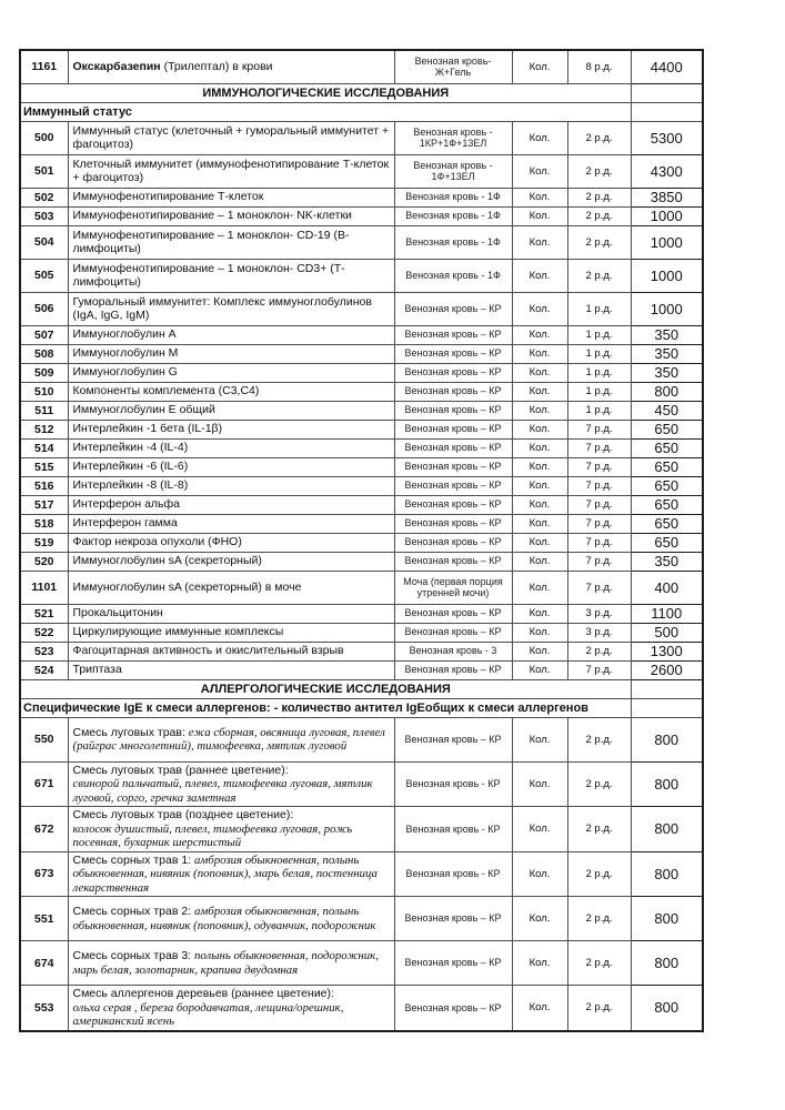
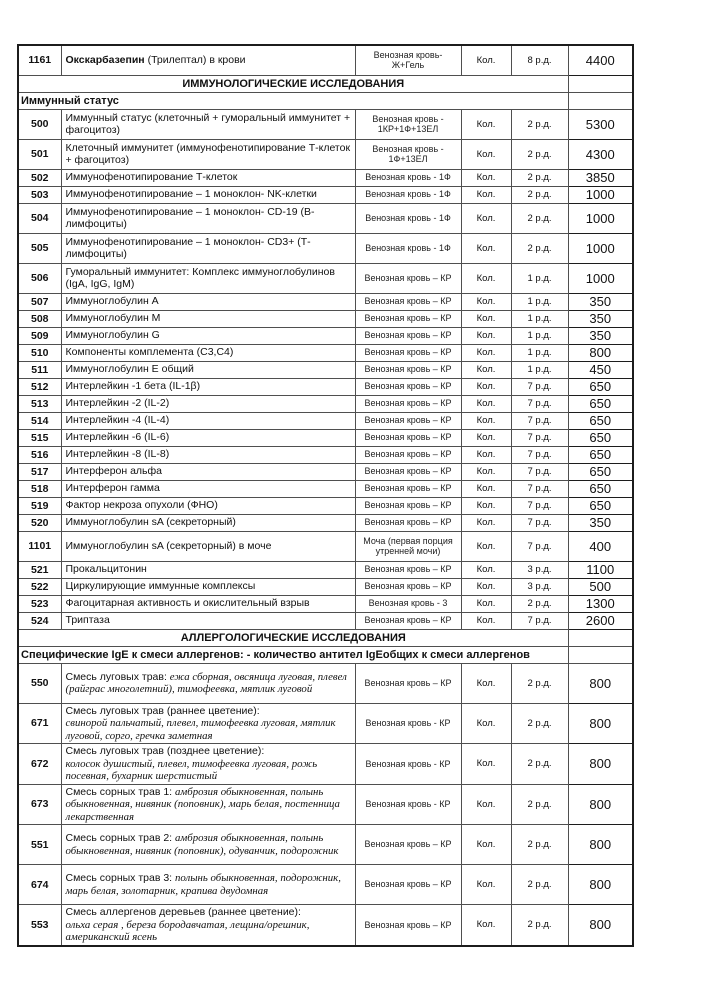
  1161	Окскарбазепин (Трилептал) в крови	Венозная кровь- Ж+Гель	Кол.	8 р.д.	4400
  ИММУНОЛОГИЧЕСКИЕ ИССЛЕДОВАНИЯ
  Иммунный статус
  500	Иммунный статус (клеточный + гуморальный иммунитет + фагоцитоз)	Венозная кровь - 1КР+1Ф+13ЕЛ	Кол.	2 р.д.	5300
  501	Клеточный иммунитет (иммунофенотипирование Т-клеток + фагоцитоз)	Венозная кровь - 1Ф+13ЕЛ	Кол.	2 р.д.	4300
  502	Иммунофенотипирование Т-клеток	Венозная кровь - 1Ф	Кол.	2 р.д.	3850
  503	Иммунофенотипирование – 1 моноклон- NK-клетки	Венозная кровь - 1Ф	Кол.	2 р.д.	1000
  504	Иммунофенотипирование – 1 моноклон- CD-19 (В-лимфоциты)	Венозная кровь - 1Ф	Кол.	2 р.д.	1000
  505	Иммунофенотипирование – 1 моноклон- CD3+ (Т-лимфоциты)	Венозная кровь - 1Ф	Кол.	2 р.д.	1000
  506	Гуморальный иммунитет: Комплекс иммуноглобулинов (IgA, IgG, IgM)	Венозная кровь – КР	Кол.	1 р.д.	1000
  507	Иммуноглобулин А	Венозная кровь – КР	Кол.	1 р.д.	350
  508	Иммуноглобулин М	Венозная кровь – КР	Кол.	1 р.д.	350
  509	Иммуноглобулин G	Венозная кровь – КР	Кол.	1 р.д.	350
  510	Компоненты комплемента (С3,С4)	Венозная кровь – КР	Кол.	1 р.д.	800
  511	Иммуноглобулин Е общий	Венозная кровь – КР	Кол.	1 р.д.	450
  512	Интерлейкин -1 бета (IL-1β)	Венозная кровь – КР	Кол.	7 р.д.	650
+ 513	Интерлейкин -2 (IL-2)	Венозная кровь – КР	Кол.	7 р.д.	650
  514	Интерлейкин -4 (IL-4)	Венозная кровь – КР	Кол.	7 р.д.	650
  515	Интерлейкин -6 (IL-6)	Венозная кровь – КР	Кол.	7 р.д.	650
  516	Интерлейкин -8 (IL-8)	Венозная кровь – КР	Кол.	7 р.д.	650
  517	Интерферон альфа	Венозная кровь – КР	Кол.	7 р.д.	650
  518	Интерферон гамма	Венозная кровь – КР	Кол.	7 р.д.	650
  519	Фактор некроза опухоли (ФНО)	Венозная кровь – КР	Кол.	7 р.д.	650
  520	Иммуноглобулин sA (секреторный)	Венозная кровь – КР	Кол.	7 р.д.	350
  1101	Иммуноглобулин sA (секреторный) в моче	Моча (первая порция утренней мочи)	Кол.	7 р.д.	400
  521	Прокальцитонин	Венозная кровь – КР	Кол.	3 р.д.	1100
  522	Циркулирующие иммунные комплексы	Венозная кровь – КР	Кол.	3 р.д.	500
  523	Фагоцитарная активность и окислительный взрыв	Венозная кровь - 3	Кол.	2 р.д.	1300
  524	Триптаза	Венозная кровь – КР	Кол.	7 р.д.	2600
  АЛЛЕРГОЛОГИЧЕСКИЕ ИССЛЕДОВАНИЯ
  Специфические IgE к смеси аллергенов: - количество антител IgEобщих к смеси аллергенов
  550	Смесь луговых трав: ежа сборная, овсяница луговая, плевел (райграс многолетний), тимофеевка, мятлик луговой	Венозная кровь – КР	Кол.	2 р.д.	800
  671	Смесь луговых трав (раннее цветение):свинорой пальчатый, плевел, тимофеевка луговая, мятлик луговой, сорго, гречка заметная	Венозная кровь - КР	Кол.	2 р.д.	800
  672	Смесь луговых трав (позднее цветение):колосок душистый, плевел, тимофеевка луговая, рожь посевная, бухарник шерстистый	Венозная кровь - КР	Кол.	2 р.д.	800
  673	Смесь сорных трав 1: амброзия обыкновенная, полынь обыкновенная, нивяник (поповник), марь белая, постенница лекарственная	Венозная кровь - КР	Кол.	2 р.д.	800
  551	Смесь сорных трав 2: амброзия обыкновенная, полынь обыкновенная, нивяник (поповник), одуванчик, подорожник	Венозная кровь – КР	Кол.	2 р.д.	800
  674	Смесь сорных трав 3: полынь обыкновенная, подорожник, марь белая, золотарник, крапива двудомная	Венозная кровь – КР	Кол.	2 р.д.	800
  553	Смесь аллергенов деревьев (раннее цветение):ольха серая , береза бородавчатая, лещина/орешник, американский ясень	Венозная кровь – КР	Кол.	2 р.д.	800
